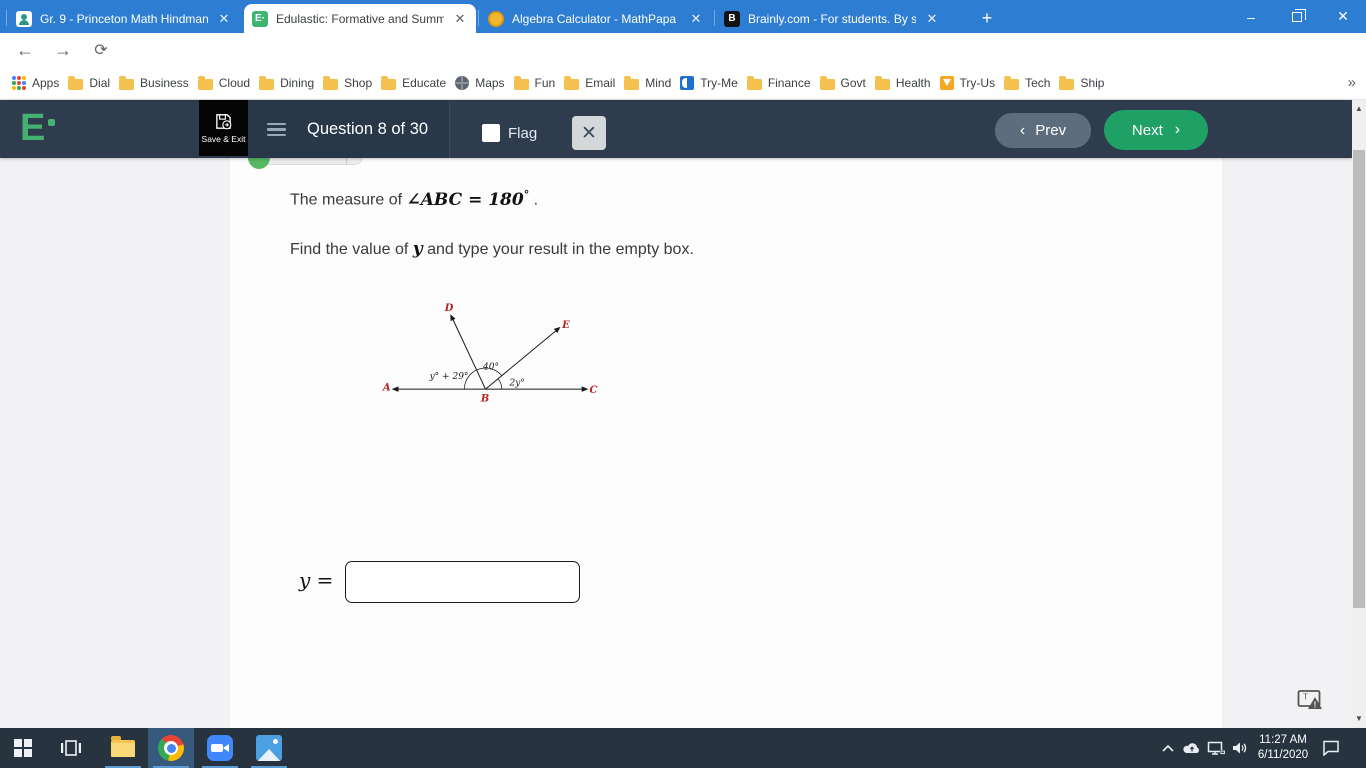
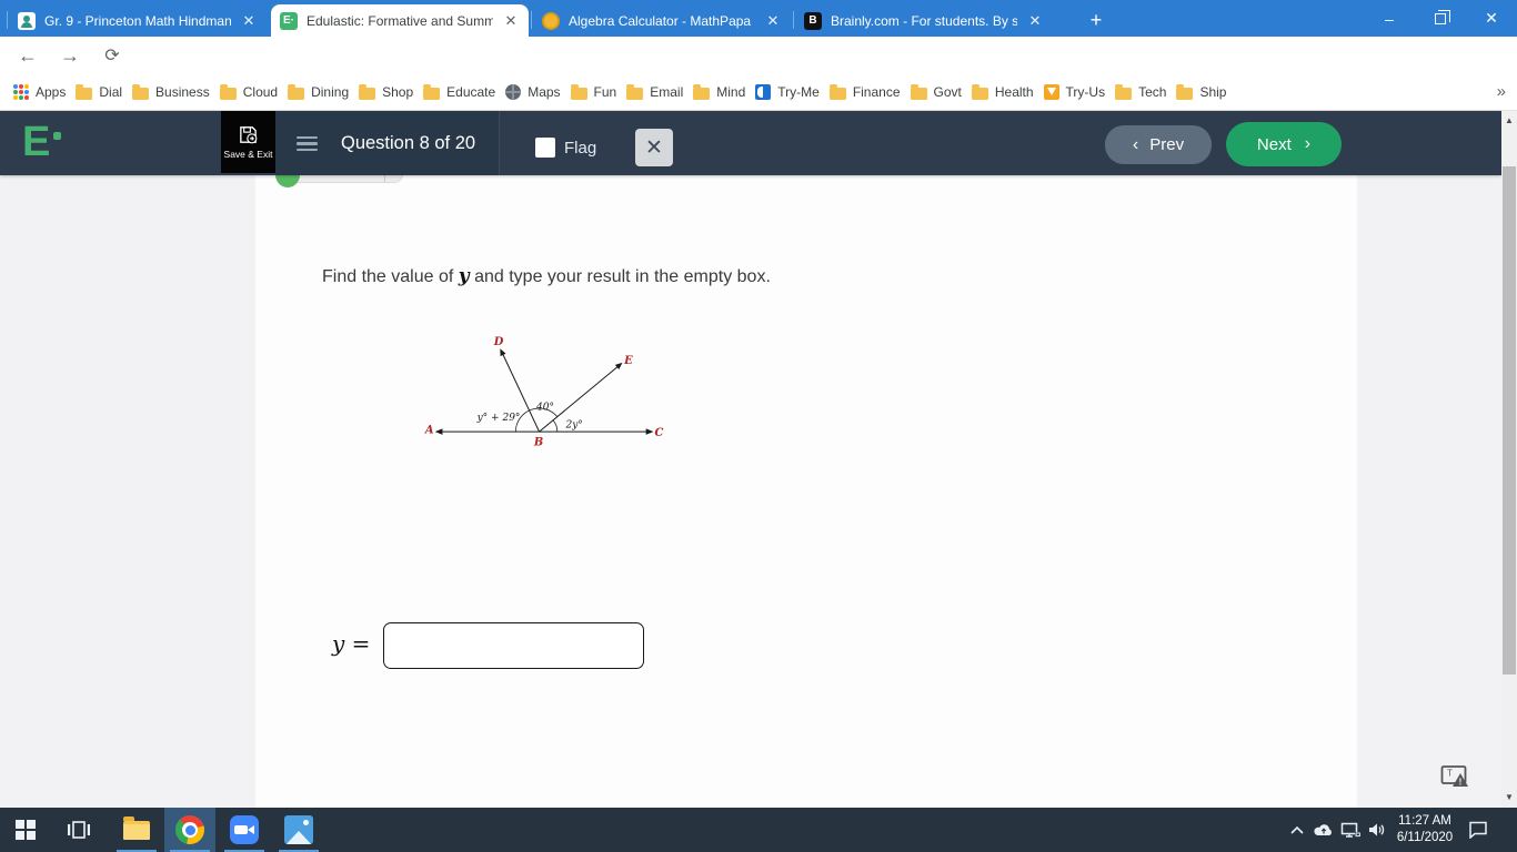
  Gr. 9 - Princeton Math Hindman
  ✕
  E·
  Edulastic: Formative and Summ
  ✕
  Algebra Calculator - MathPapa
  ✕
  B
  Brainly.com - For students. By s
  ✕
  +
  –
  ✕
  ←
  →
  ⟳
  Apps
  Dial
  Business
  Cloud
  Dining
  Shop
  Educate
  Maps
  Fun
  Email
  Mind
  Try-Me
  Finance
  Govt
  Health
  Try-Us
  Tech
  Ship
  »
  E
  Save & Exit
- Question 8 of 30
+ Question 8 of 20
  Flag
  ✕
  ‹
  Prev
  Next
  ›
- The measure of ∠ABC = 180° .
  Find the value of y and type your result in the empty box.
  A
  B
  C
  D
  E
  y° + 29°
  40°
  2y°
  y =
  T
  !
  ▲
  ▼
  11:27 AM
  6/11/2020
